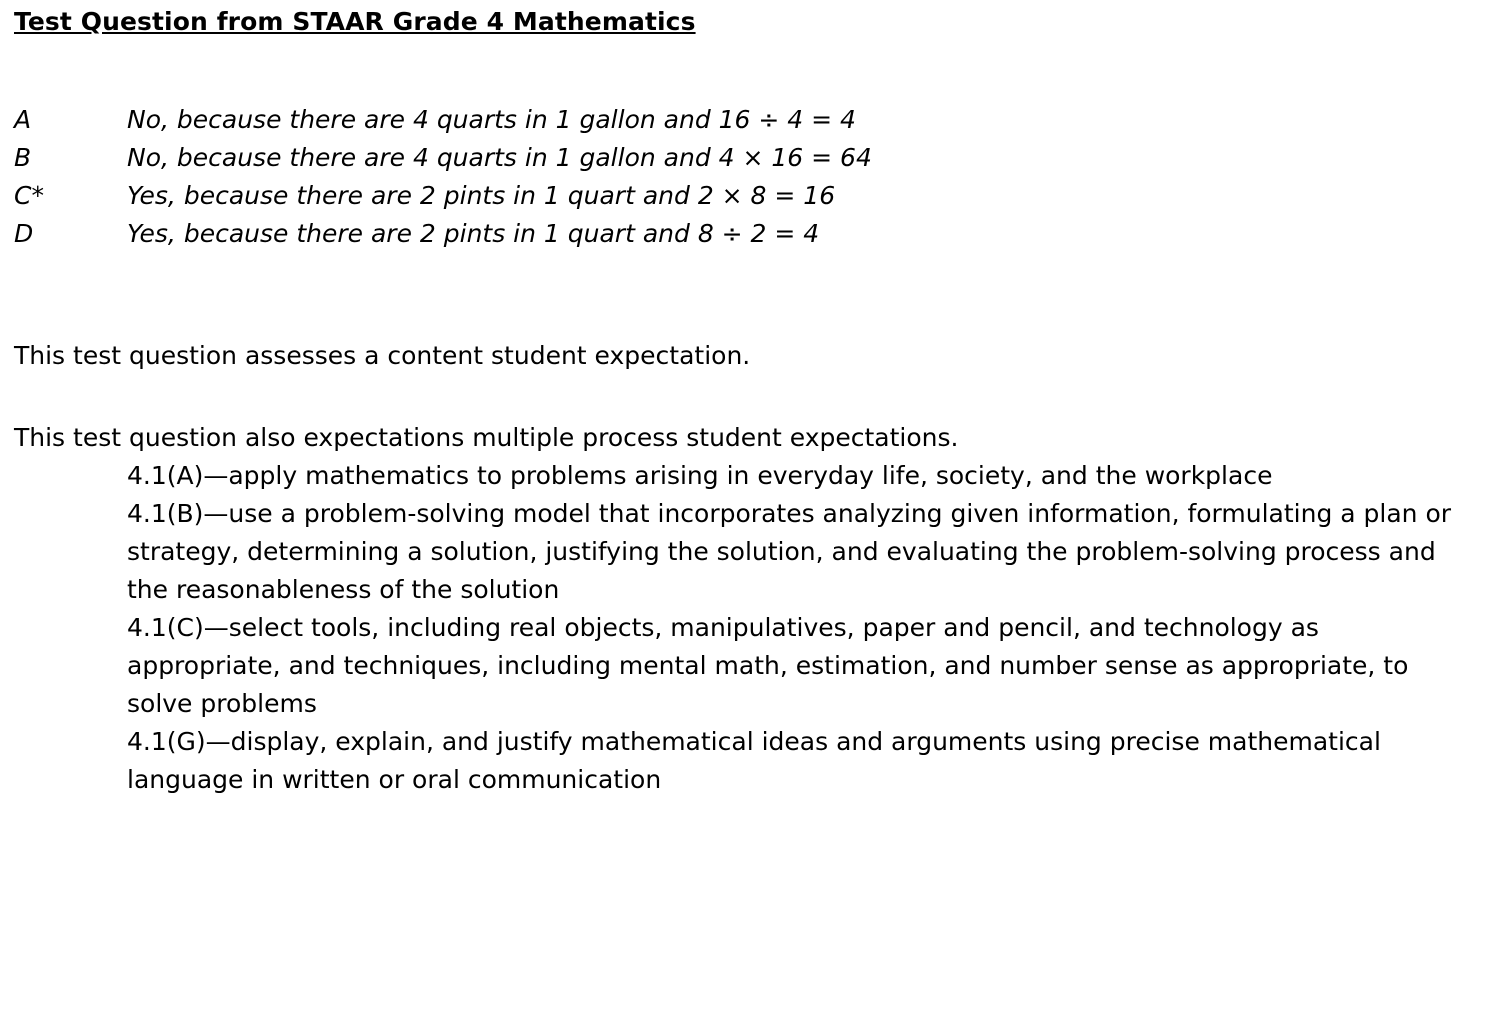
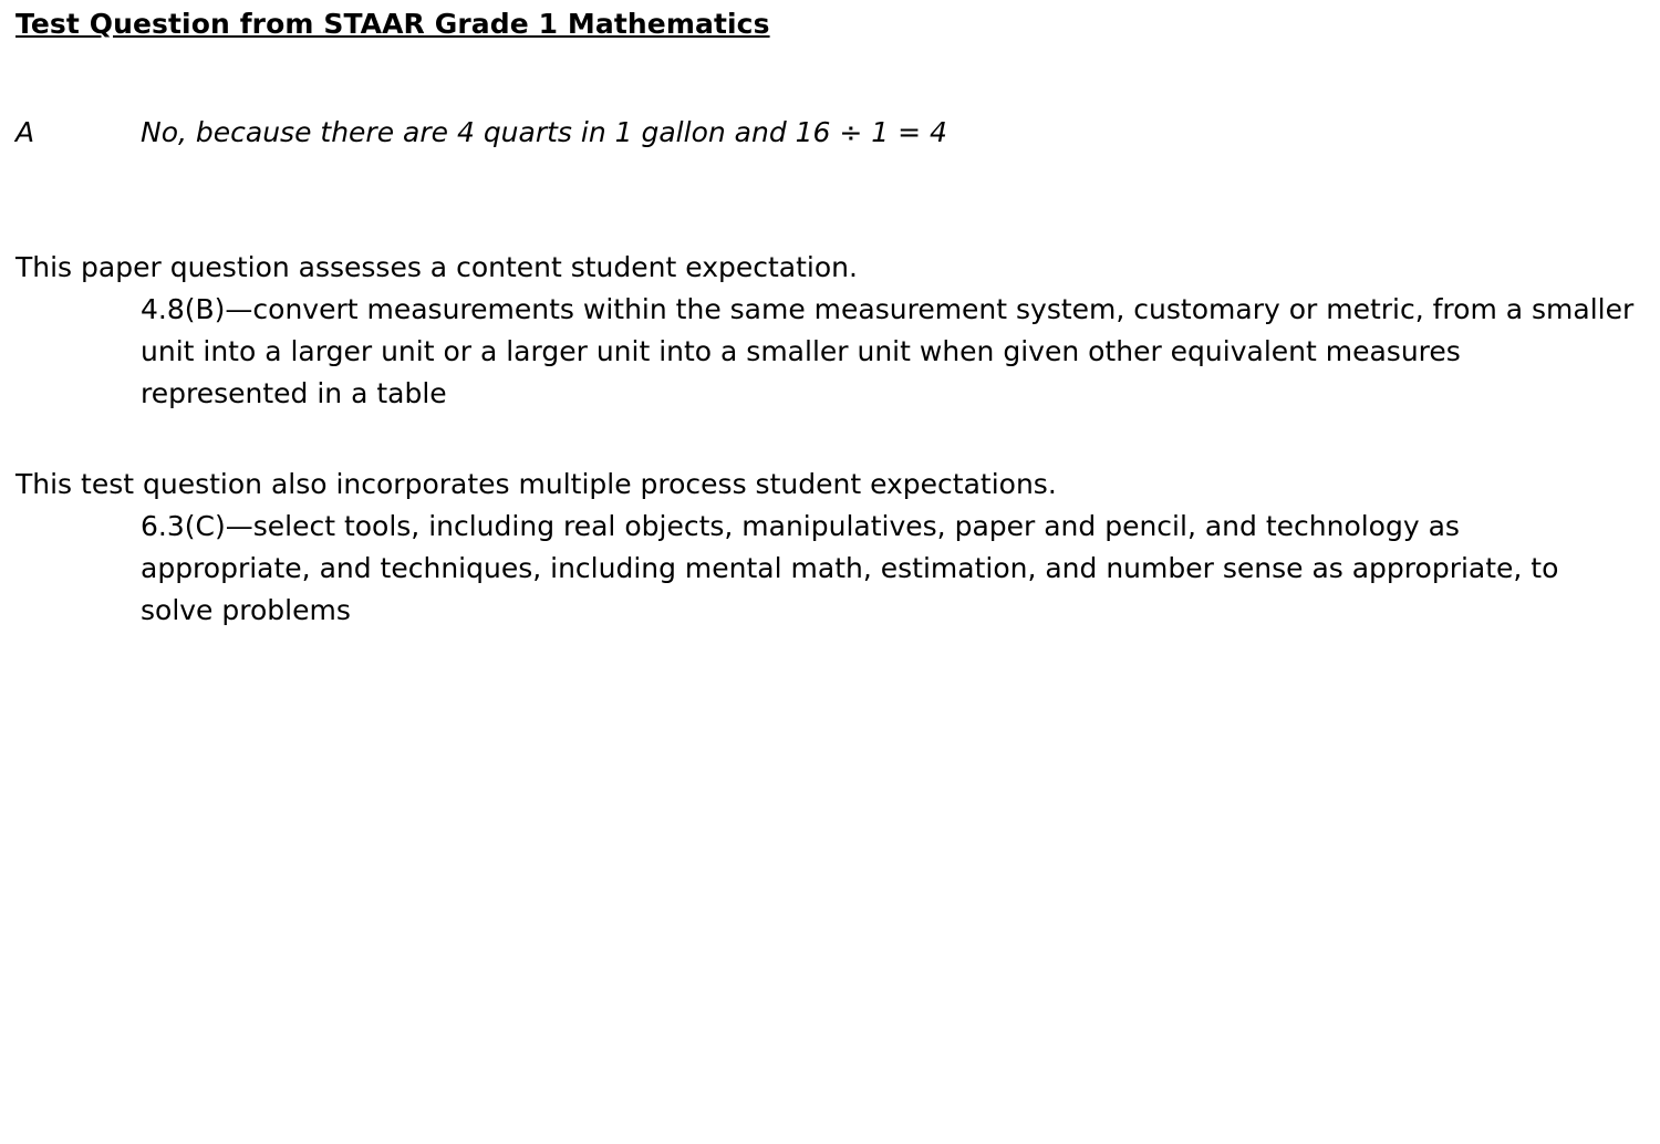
- Test Question from STAAR Grade 4 Mathematics
+ Test Question from STAAR Grade 1 Mathematics
  A
- No, because there are 4 quarts in 1 gallon and 16 ÷ 4 = 4
+ No, because there are 4 quarts in 1 gallon and 16 ÷ 1 = 4
- B
- No, because there are 4 quarts in 1 gallon and 4 × 16 = 64
- C*
- Yes, because there are 2 pints in 1 quart and 2 × 8 = 16
- D
- Yes, because there are 2 pints in 1 quart and 8 ÷ 2 = 4
- This test question assesses a content student expectation.
+ This paper question assesses a content student expectation.
+ 4.8(B)—convert measurements within the same measurement system, customary or metric, from a smaller unit into a larger unit or a larger unit into a smaller unit when given other equivalent measures represented in a table
- This test question also expectations multiple process student expectations.
+ This test question also incorporates multiple process student expectations.
- 4.1(A)—apply mathematics to problems arising in everyday life, society, and the workplace
- 4.1(B)—use a problem-solving model that incorporates analyzing given information, formulating a plan or strategy, determining a solution, justifying the solution, and evaluating the problem-solving process and the reasonableness of the solution
- 4.1(C)—select tools, including real objects, manipulatives, paper and pencil, and technology as appropriate, and techniques, including mental math, estimation, and number sense as appropriate, to solve problems
+ 6.3(C)—select tools, including real objects, manipulatives, paper and pencil, and technology as appropriate, and techniques, including mental math, estimation, and number sense as appropriate, to solve problems
- 4.1(G)—display, explain, and justify mathematical ideas and arguments using precise mathematical language in written or oral communication
